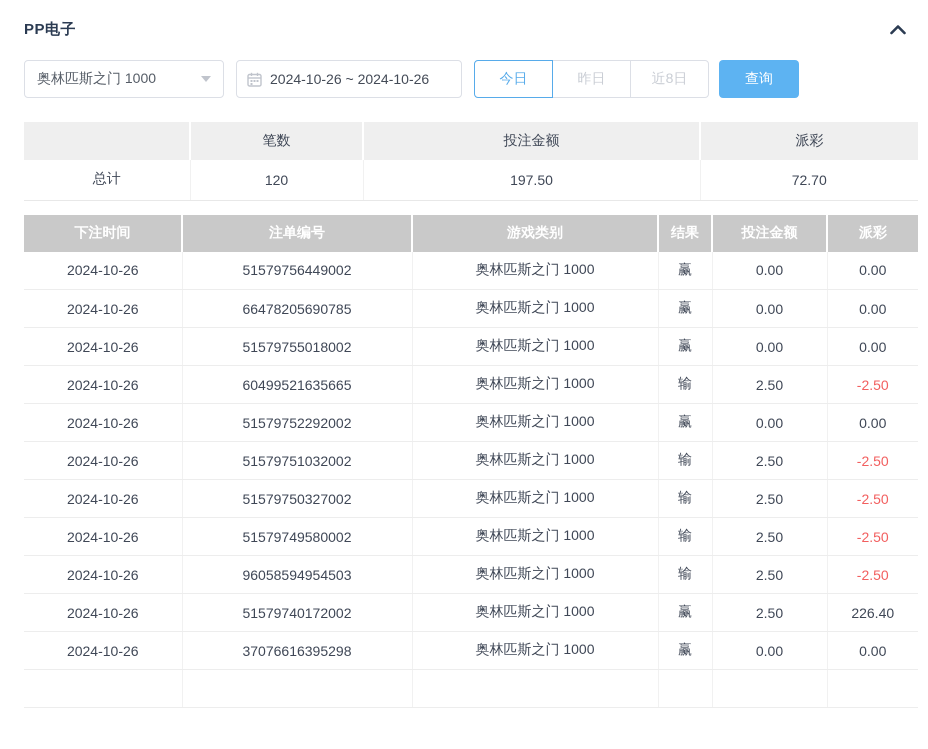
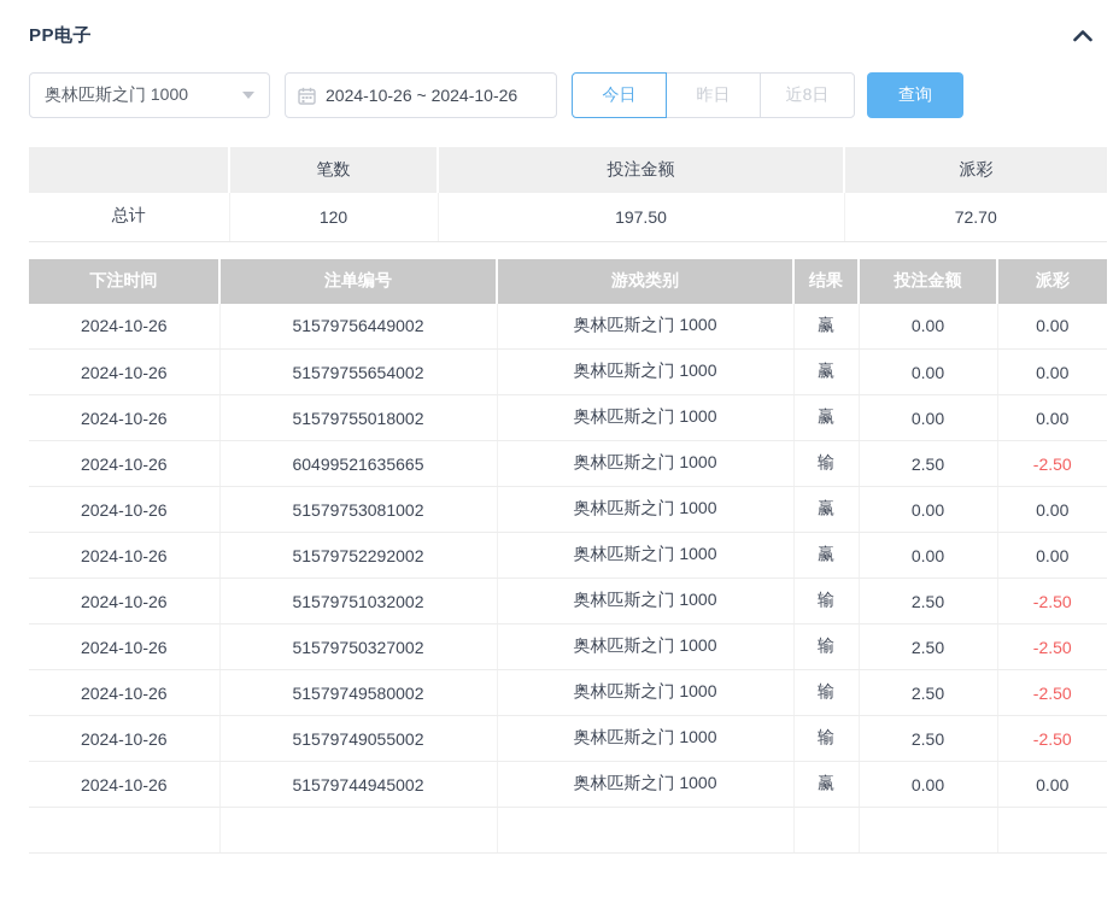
  PP电子
  奥林匹斯之门 1000
  2024-10-26 ~ 2024-10-26
  今日
  昨日
  近8日
  查询
  	笔数	投注金额	派彩
  总计	120	197.50	72.70
  下注时间	注单编号	游戏类别	结果	投注金额	派彩
  2024-10-26	51579756449002	奥林匹斯之门 1000	赢	0.00	0.00
- 2024-10-26	66478205690785	奥林匹斯之门 1000	赢	0.00	0.00
+ 2024-10-26	51579755654002	奥林匹斯之门 1000	赢	0.00	0.00
  2024-10-26	51579755018002	奥林匹斯之门 1000	赢	0.00	0.00
  2024-10-26	60499521635665	奥林匹斯之门 1000	输	2.50	-2.50
+ 2024-10-26	51579753081002	奥林匹斯之门 1000	赢	0.00	0.00
  2024-10-26	51579752292002	奥林匹斯之门 1000	赢	0.00	0.00
  2024-10-26	51579751032002	奥林匹斯之门 1000	输	2.50	-2.50
  2024-10-26	51579750327002	奥林匹斯之门 1000	输	2.50	-2.50
  2024-10-26	51579749580002	奥林匹斯之门 1000	输	2.50	-2.50
- 2024-10-26	96058594954503	奥林匹斯之门 1000	输	2.50	-2.50
+ 2024-10-26	51579749055002	奥林匹斯之门 1000	输	2.50	-2.50
- 2024-10-26	51579740172002	奥林匹斯之门 1000	赢	2.50	226.40
- 2024-10-26	37076616395298	奥林匹斯之门 1000	赢	0.00	0.00
+ 2024-10-26	51579744945002	奥林匹斯之门 1000	赢	0.00	0.00
